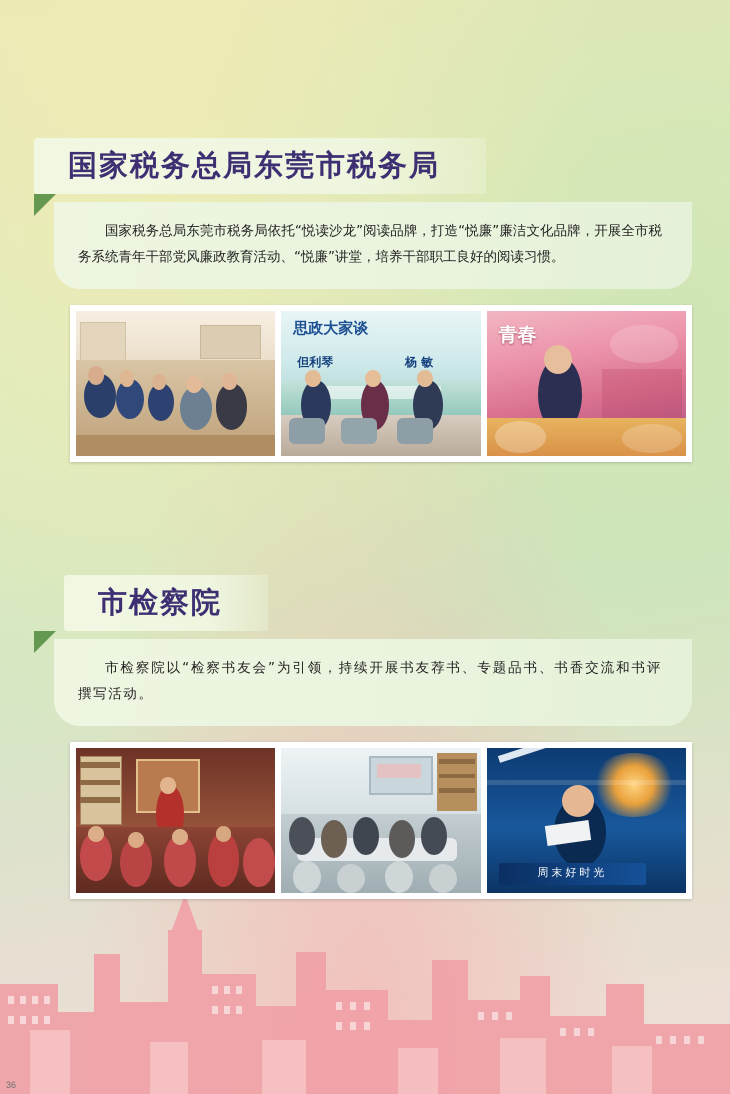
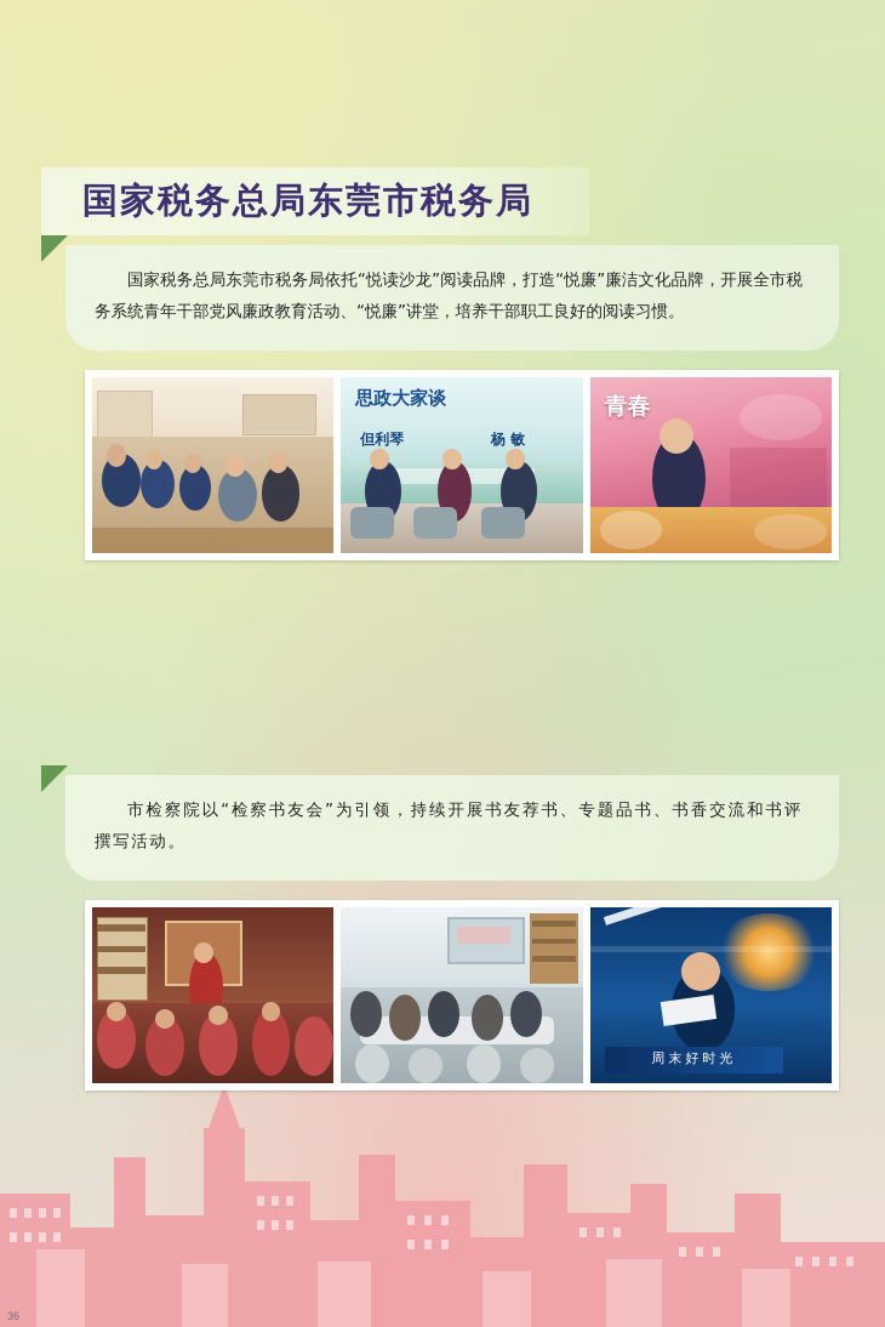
  国家税务总局东莞市税务局
  国家税务总局东莞市税务局依托“悦读沙龙”阅读品牌，打造“悦廉”廉洁文化品牌，开展全市税务系统青年干部党风廉政教育活动、“悦廉”讲堂，培养干部职工良好的阅读习惯。
  思政大家谈
  但利琴
  杨 敏
  青春
- 市检察院
  市检察院以“检察书友会”为引领，持续开展书友荐书、专题品书、书香交流和书评撰写活动。
  周末好时光
  36
